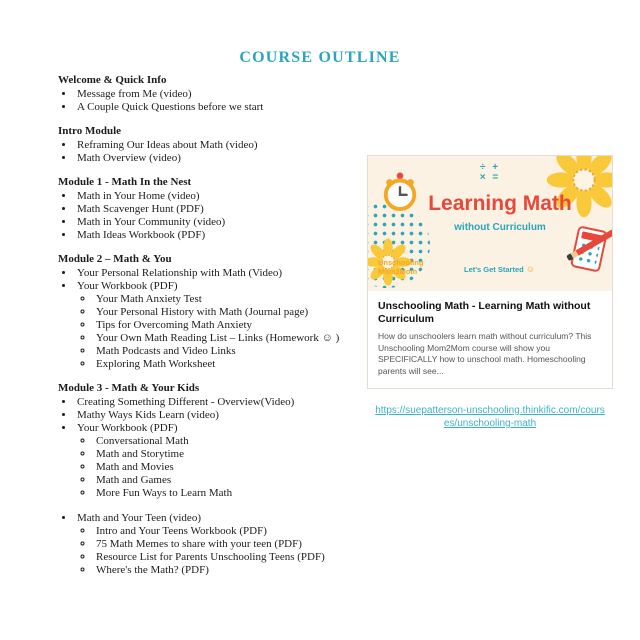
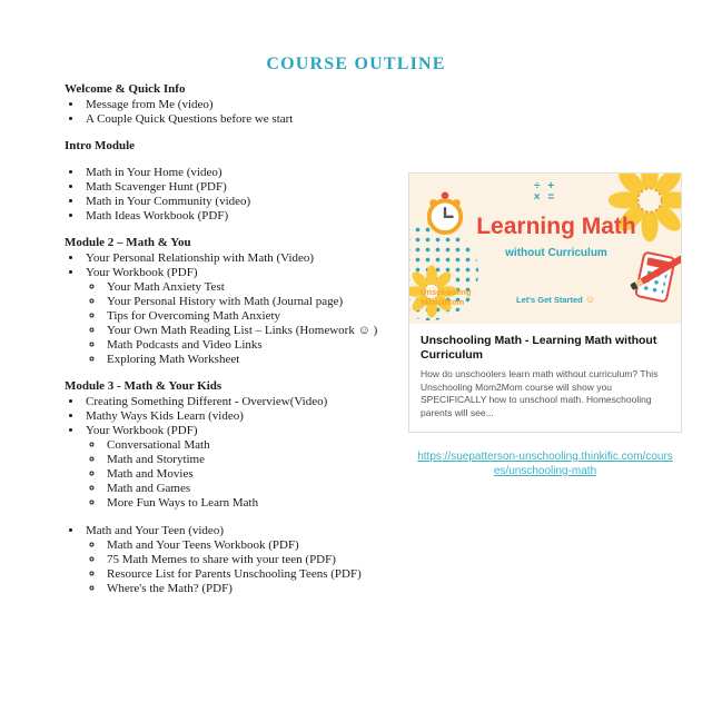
  COURSE OUTLINE
  Welcome & Quick Info
  Message from Me (video)
  A Couple Quick Questions before we start
  Intro Module
- Reframing Our Ideas about Math (video)
- Math Overview (video)
- Module 1 - Math In the Nest
  Math in Your Home (video)
  Math Scavenger Hunt (PDF)
  Math in Your Community (video)
  Math Ideas Workbook (PDF)
  Module 2 – Math & You
  Your Personal Relationship with Math (Video)
  Your Workbook (PDF)
  Your Math Anxiety Test
  Your Personal History with Math (Journal page)
  Tips for Overcoming Math Anxiety
  Your Own Math Reading List – Links (Homework ☺ )
  Math Podcasts and Video Links
  Exploring Math Worksheet
  Module 3 - Math & Your Kids
  Creating Something Different - Overview(Video)
  Mathy Ways Kids Learn (video)
  Your Workbook (PDF)
  Conversational Math
  Math and Storytime
  Math and Movies
  Math and Games
  More Fun Ways to Learn Math
  Math and Your Teen (video)
- Intro and Your Teens Workbook (PDF)
+ Math and Your Teens Workbook (PDF)
  75 Math Memes to share with your teen (PDF)
  Resource List for Parents Unschooling Teens (PDF)
  Where's the Math? (PDF)
  ÷ +
  × =
  Learning Math
  without Curriculum
  Let's Get Started ☺
  Unschooling Mom2Mom
  Unschooling Math - Learning Math without Curriculum
  How do unschoolers learn math without curriculum? This Unschooling Mom2Mom course will show you SPECIFICALLY how to unschool math. Homeschooling parents will see...
  https://suepatterson-unschooling.thinkific.com/courses/unschooling-math
